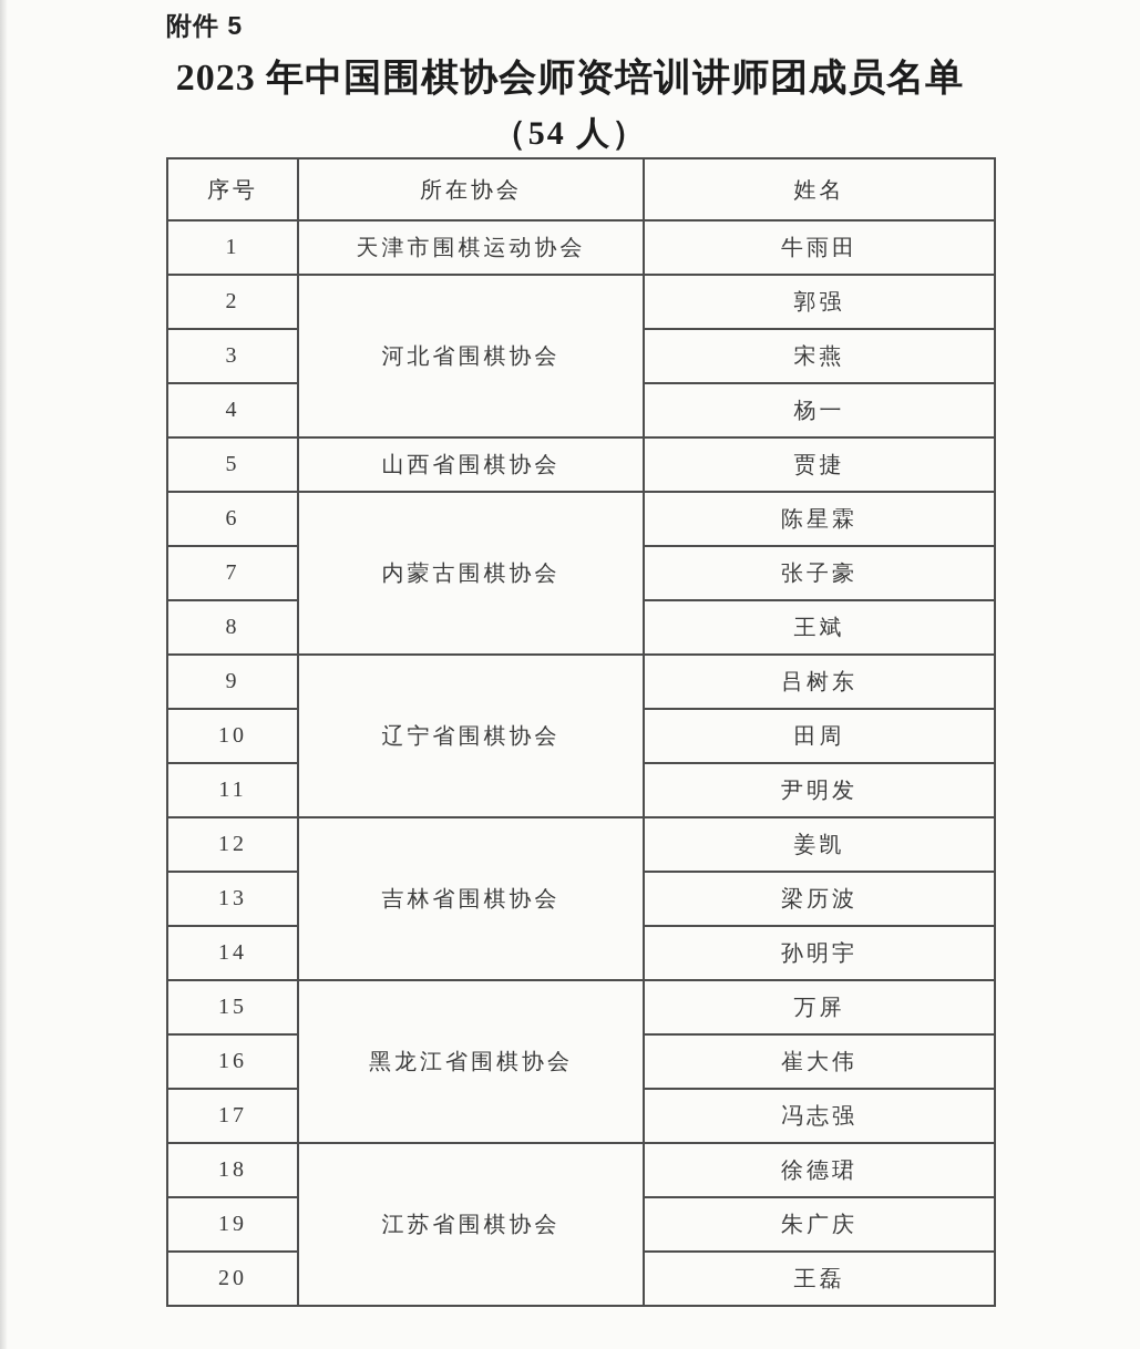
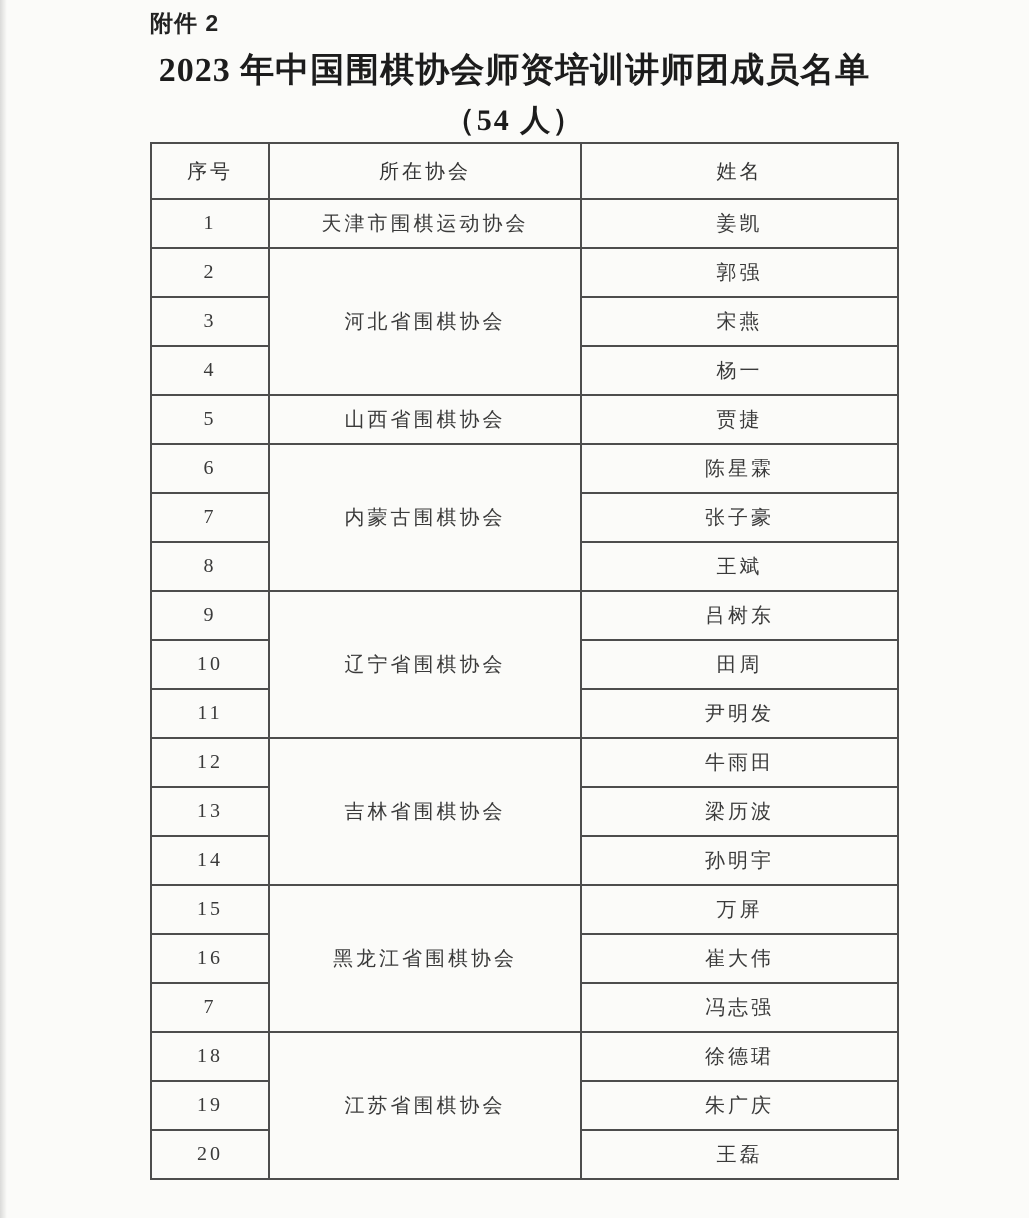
- 附件 5
+ 附件 2
  2023 年中国围棋协会师资培训讲师团成员名单
  （54 人）
  序号	所在协会	姓名
- 1	天津市围棋运动协会	牛雨田
+ 1	天津市围棋运动协会	姜凯
  2	河北省围棋协会	郭强
  3	宋燕
  4	杨一
  5	山西省围棋协会	贾捷
  6	内蒙古围棋协会	陈星霖
  7	张子豪
  8	王斌
  9	辽宁省围棋协会	吕树东
  10	田周
  11	尹明发
- 12	吉林省围棋协会	姜凯
+ 12	吉林省围棋协会	牛雨田
  13	梁历波
  14	孙明宇
  15	黑龙江省围棋协会	万屏
  16	崔大伟
- 17	冯志强
+ 7	冯志强
  18	江苏省围棋协会	徐德珺
  19	朱广庆
  20	王磊
